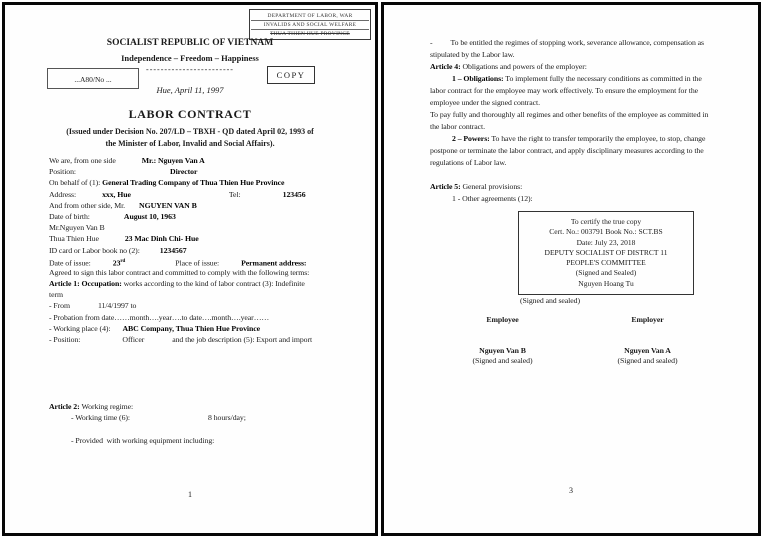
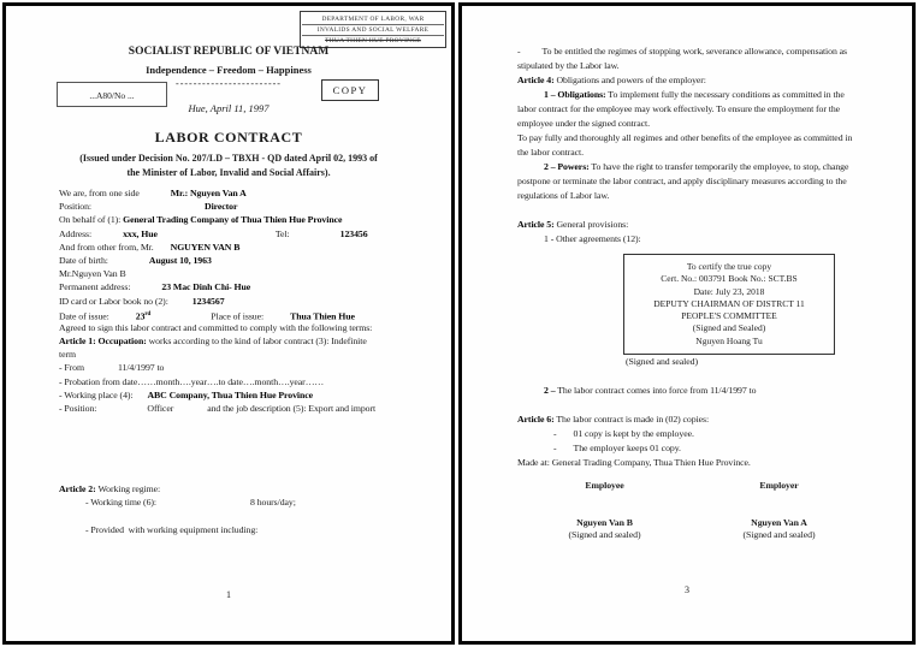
  SOCIALIST REPUBLIC OF VIETNAM
  Independence – Freedom – Happiness
  ------------------------
  ...A80/No ...
  COPY
  Hue, April 11, 1997
  LABOR CONTRACT
  (Issued under Decision No. 207/LD – TBXH - QD dated April 02, 1993 of
  the Minister of Labor, Invalid and Social Affairs).
  We are, from one side Mr.: Nguyen Van A
  Position: Director
  On behalf of (1): General Trading Company of Thua Thien Hue Province
  Address: xxx, Hue Tel: 123456
- And from other side, Mr. NGUYEN VAN B
+ And from other from, Mr. NGUYEN VAN B
  Date of birth: August 10, 1963
  Mr.Nguyen Van B
- Thua Thien Hue 23 Mac Dinh Chi- Hue
+ Permanent address: 23 Mac Dinh Chi- Hue
  ID card or Labor book no (2): 1234567
- Date of issue: 23 Place of issue: Permanent address:
+ Date of issue: 23 Place of issue: Thua Thien Hue
  Agreed to sign this labor contract and committed to comply with the following terms:
  Article 1: Occupation: works according to the kind of labor contract (3): Indefinite
  term
  - From 11/4/1997 to
  - Probation from date……month….year….to date….month….year……
  - Working place (4): ABC Company, Thua Thien Hue Province
  - Position: Officer and the job description (5): Export and import
  Article 2: Working regime:
  - Working time (6): 8 hours/day;
  - Provided with working equipment including:
  1
  - To be entitled the regimes of stopping work, severance allowance, compensation as
  stipulated by the Labor law.
  Article 4: Obligations and powers of the employer:
  1 – Obligations: To implement fully the necessary conditions as committed in the
  labor contract for the employee may work effectively. To ensure the employment for the
  employee under the signed contract.
  To pay fully and thoroughly all regimes and other benefits of the employee as committed in
  the labor contract.
  2 – Powers: To have the right to transfer temporarily the employee, to stop, change
  postpone or terminate the labor contract, and apply disciplinary measures according to the
  regulations of Labor law.
  Article 5: General provisions:
  1 - Other agreements (12):
  To certify the true copy
  Cert. No.: 003791 Book No.: SCT.BS
  Date: July 23, 2018
- DEPUTY SOCIALIST OF DISTRCT 11
+ DEPUTY CHAIRMAN OF DISTRCT 11
  PEOPLE'S COMMITTEE
  (Signed and Sealed)
  Nguyen Hoang Tu
  (Signed and sealed)
+ 2 – The labor contract comes into force from 11/4/1997 to
+ Article 6: The labor contract is made in (02) copies:
+ - 01 copy is kept by the employee.
+ - The employer keeps 01 copy.
+ Made at: General Trading Company, Thua Thien Hue Province.
  Employee
  Nguyen Van B
  (Signed and sealed)
  Employer
  Nguyen Van A
  (Signed and sealed)
  3
